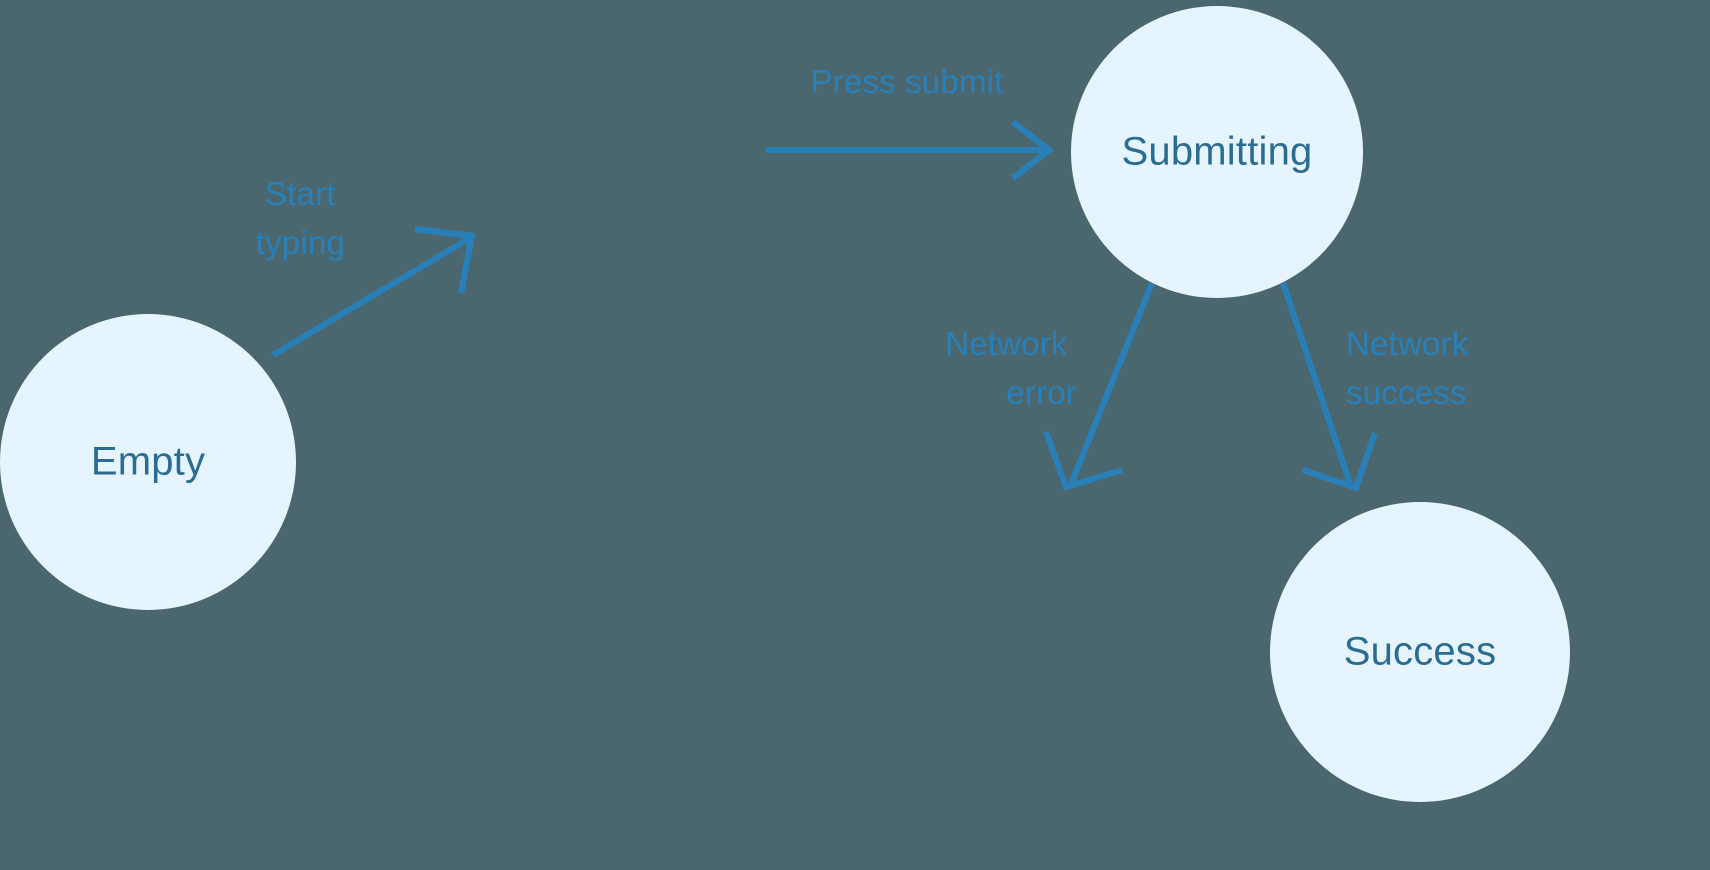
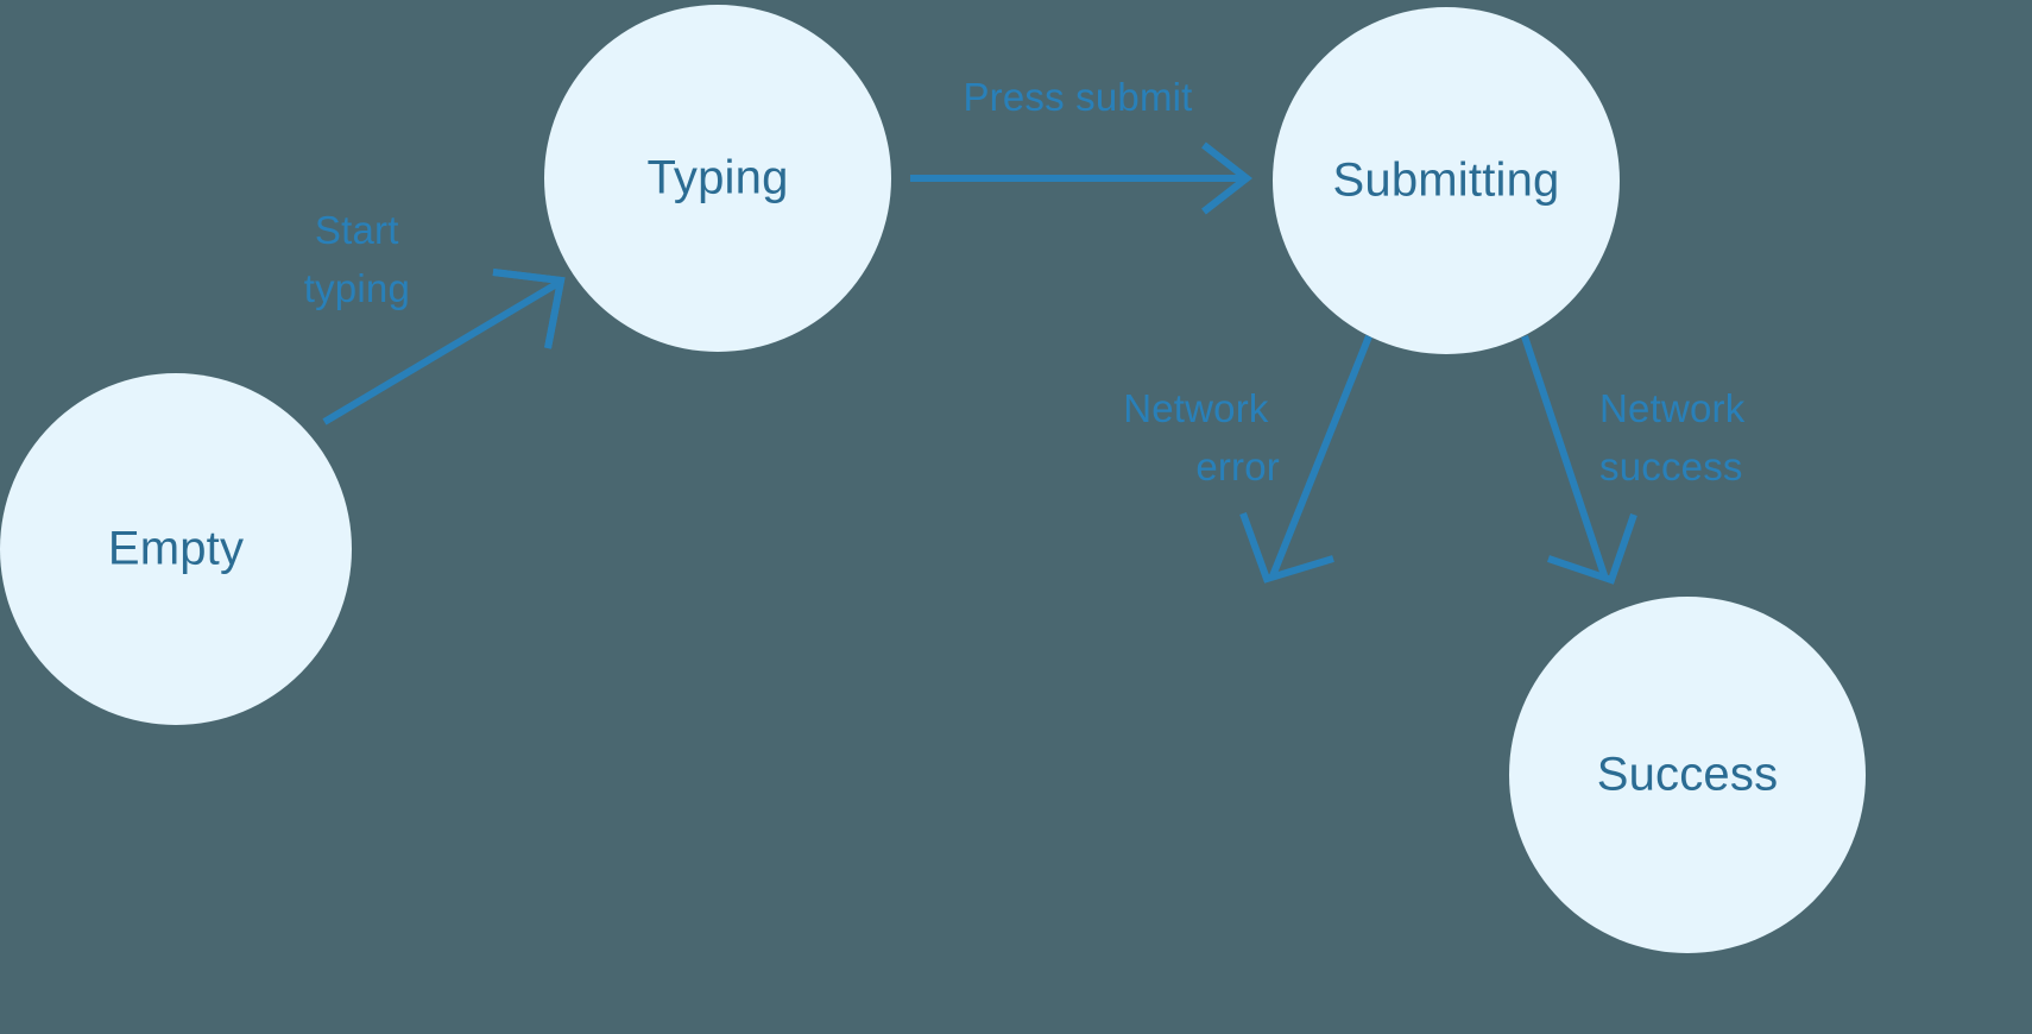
  Start typing
  Press submit
  Network error
  Network success
  Empty
+ Typing
  Submitting
  Success
